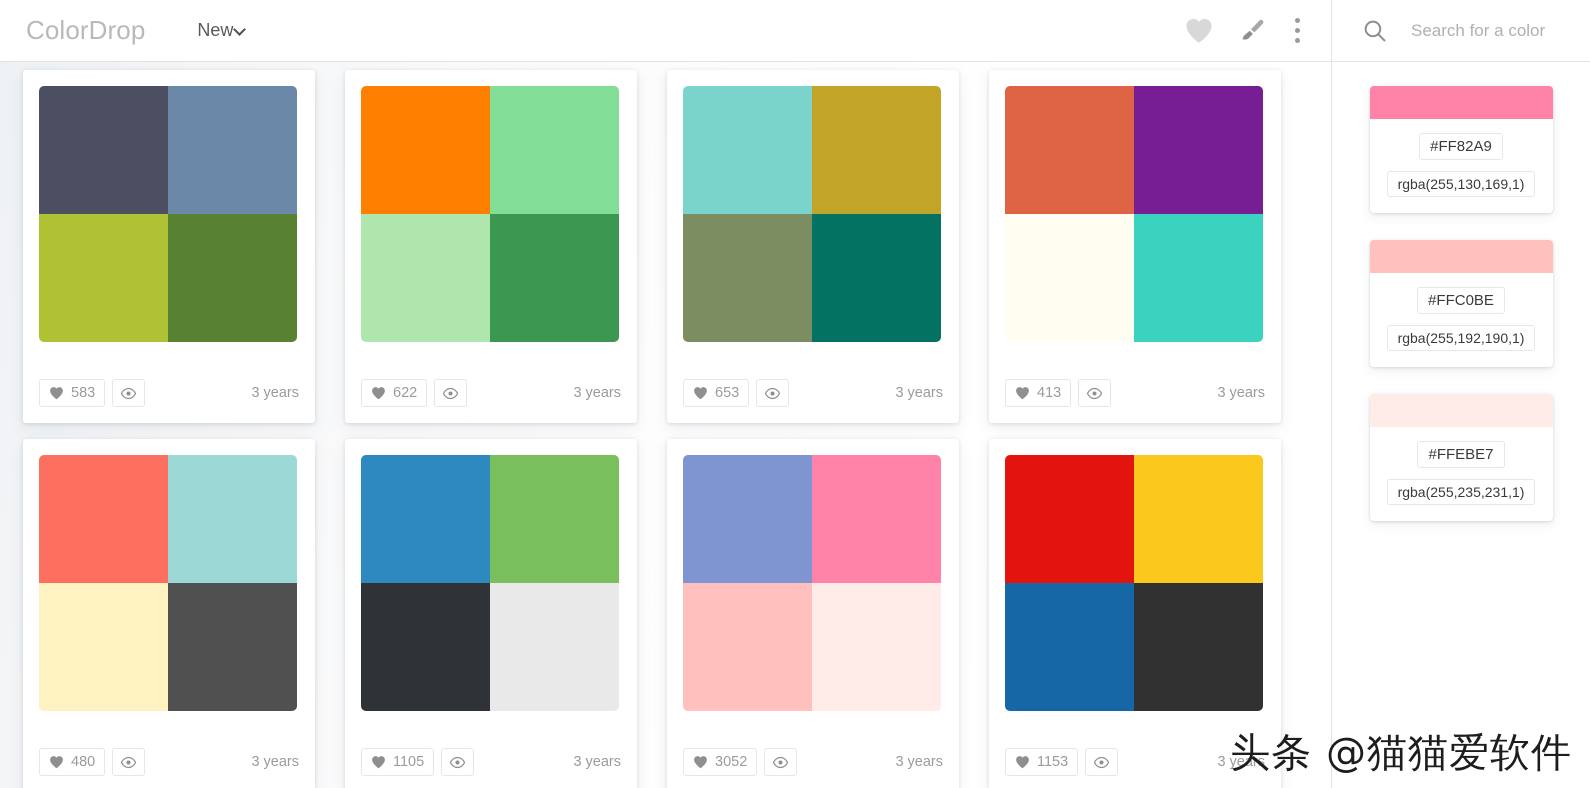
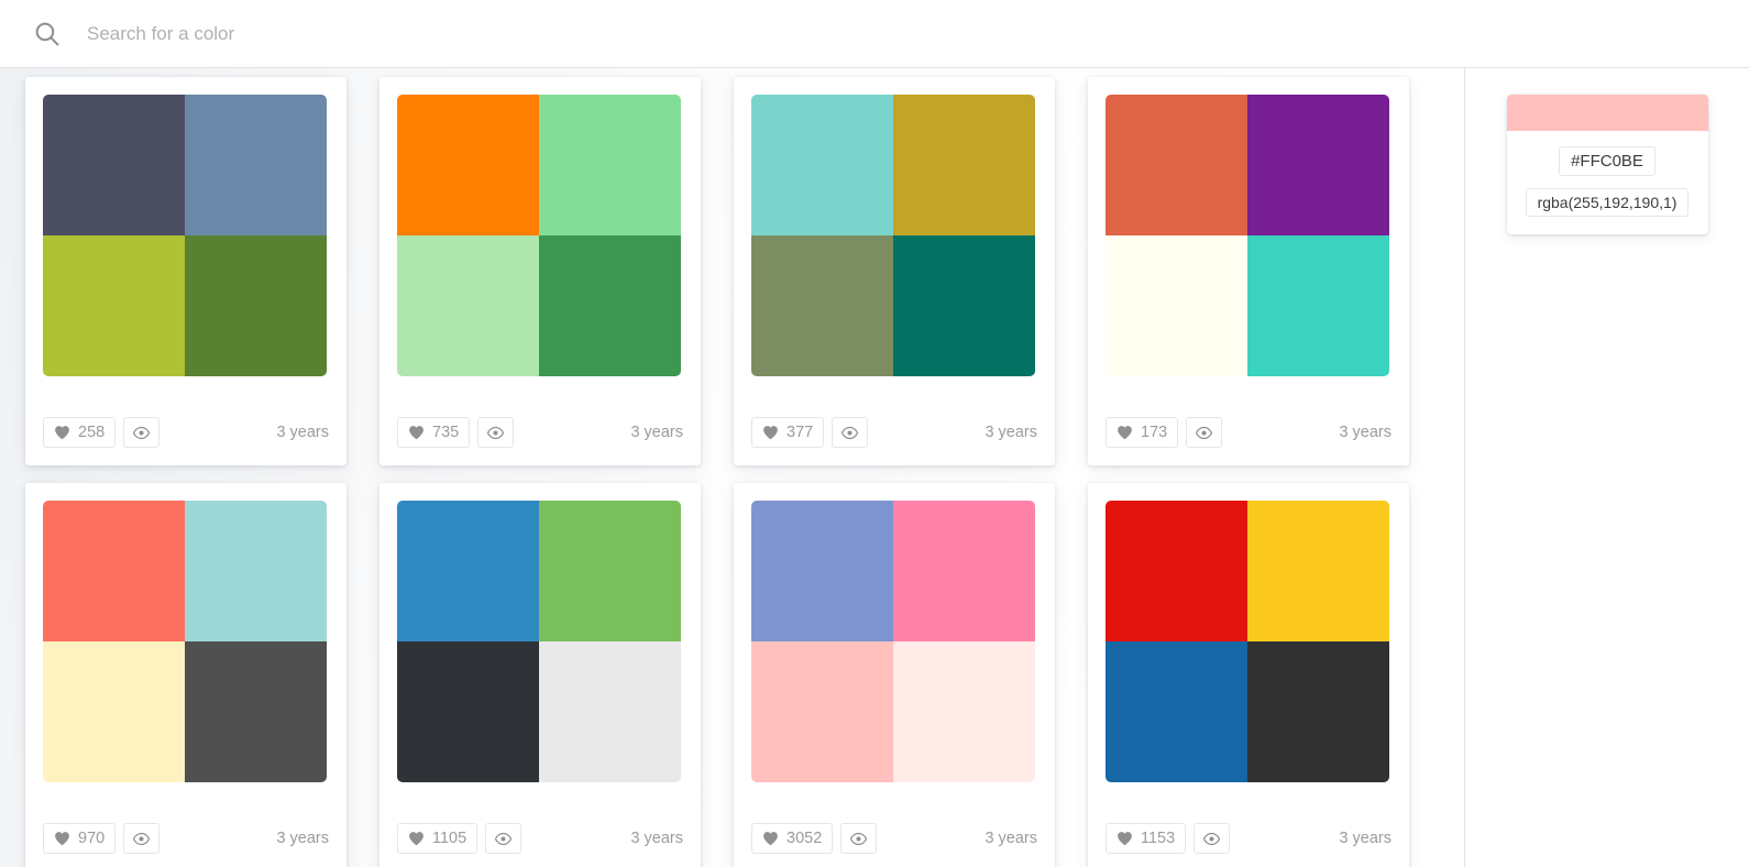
- ColorDrop
- New
  Search for a color
- 583
+ 258
  3 years
- 622
+ 735
  3 years
- 653
+ 377
  3 years
- 413
+ 173
  3 years
- 480
+ 970
  3 years
  1105
  3 years
  3052
  3 years
  1153
  3 years
- #FF82A9
- rgba(255,130,169,1)
  #FFC0BE
  rgba(255,192,190,1)
- #FFEBE7
- rgba(255,235,231,1)
- 头条 @猫猫爱软件
